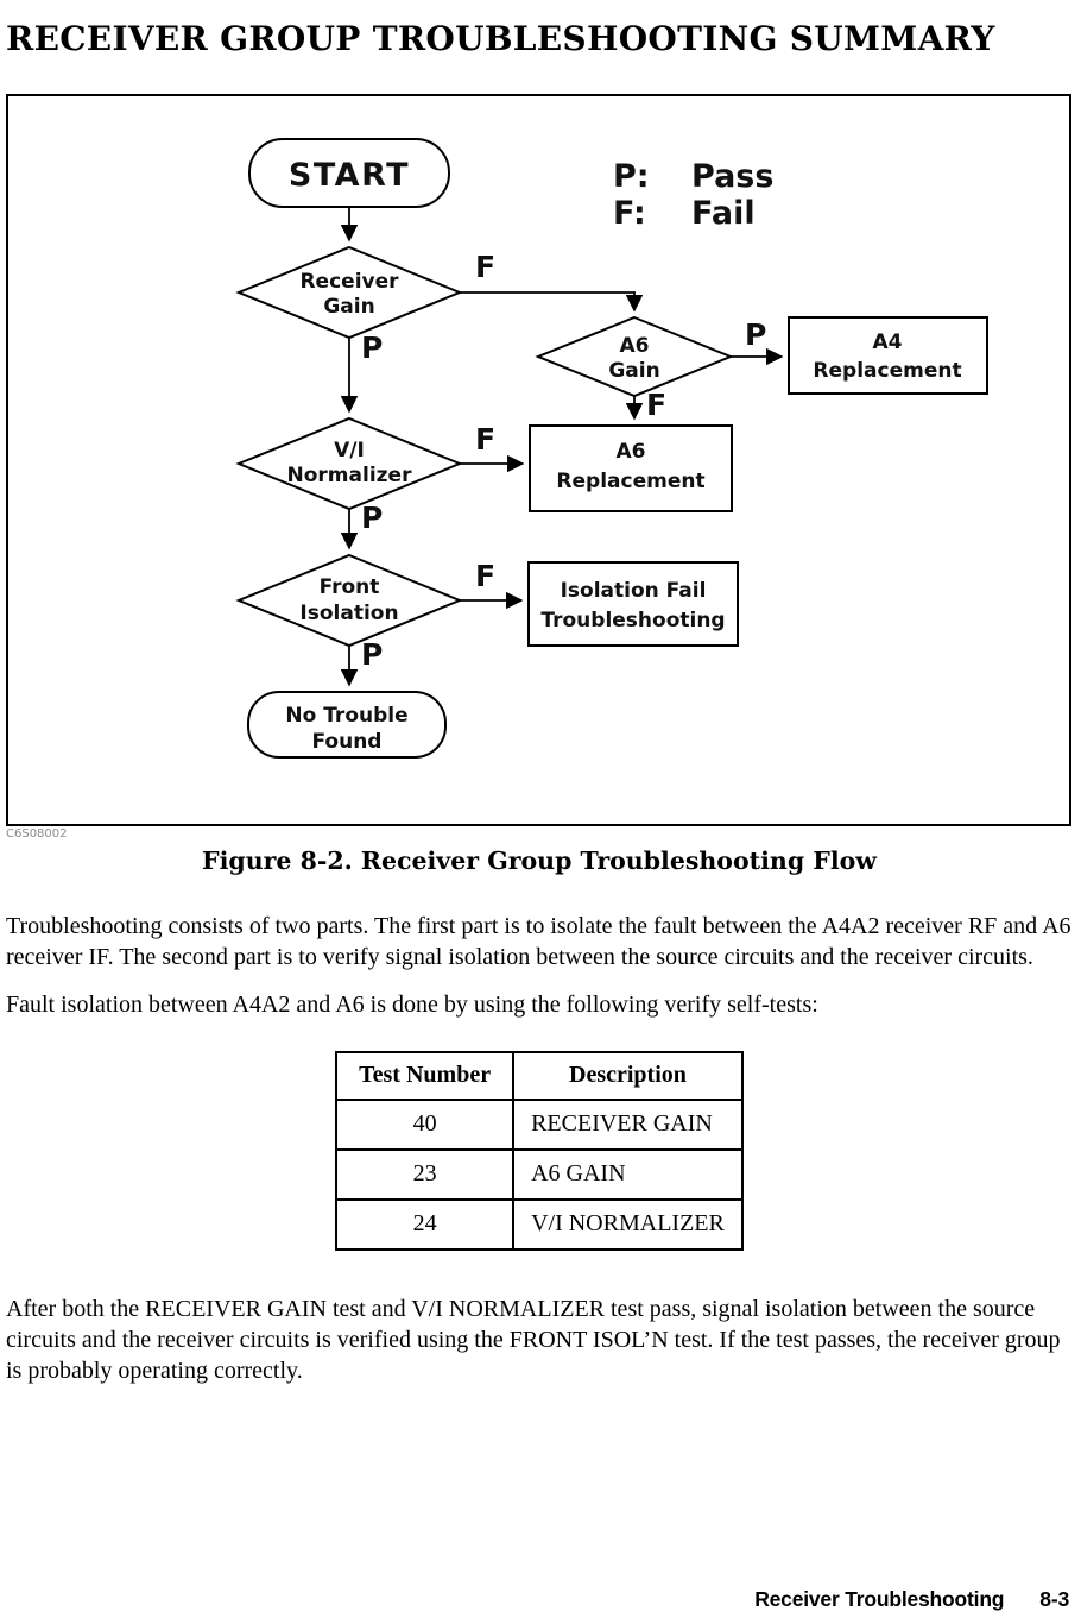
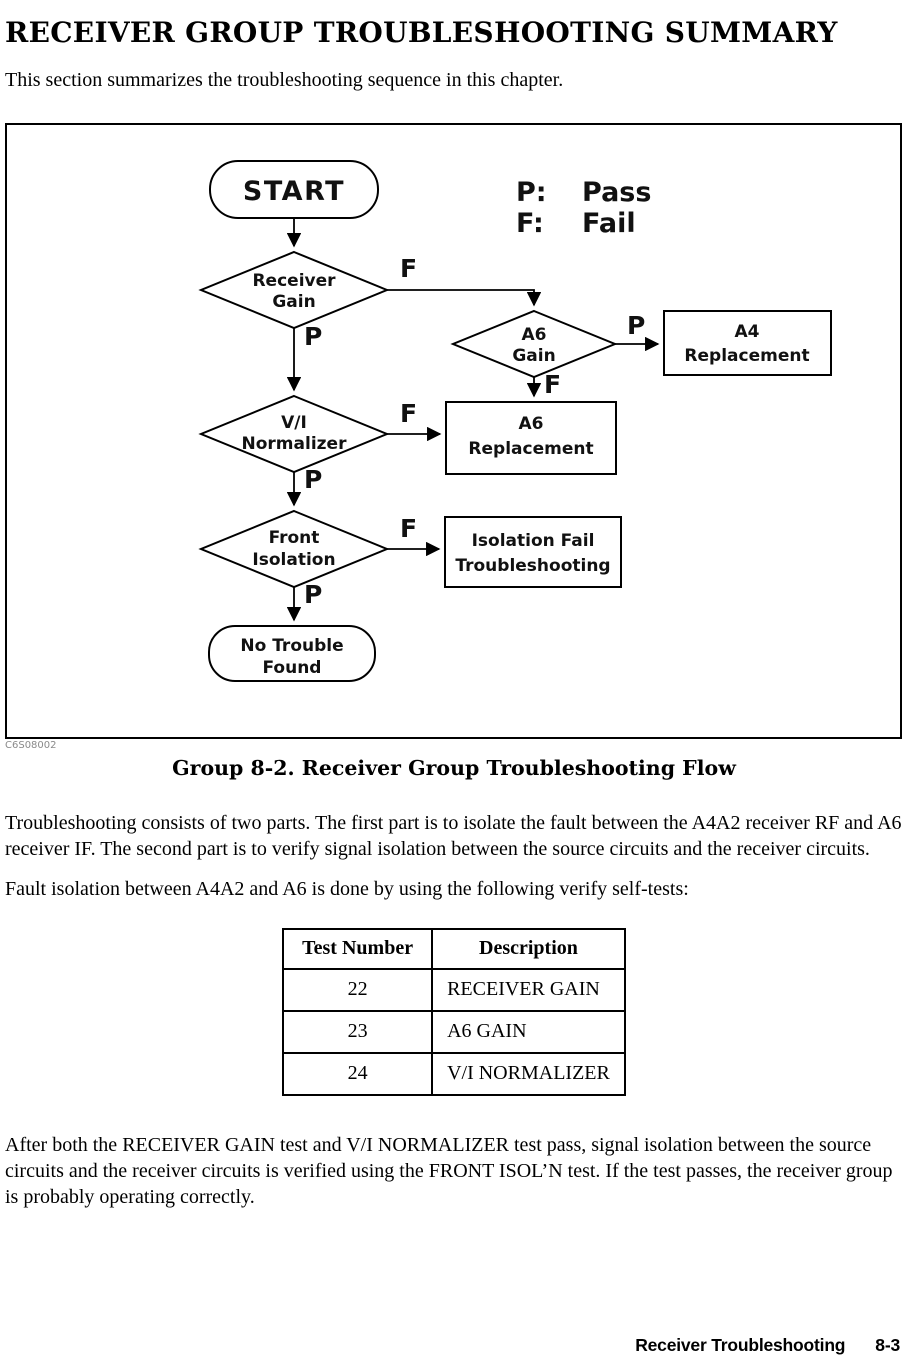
  RECEIVER GROUP TROUBLESHOOTING SUMMARY
+ This section summarizes the troubleshooting sequence in this chapter.
  START
  P:
  Pass
  F:
  Fail
  Receiver
  Gain
  F
  P
  A6
  Gain
  P
  F
  A4
  Replacement
  A6
  Replacement
  V/I
  Normalizer
  F
  P
  Front
  Isolation
  F
  P
  Isolation Fail
  Troubleshooting
  No Trouble
  Found
  C6S08002
- Figure 8-2. Receiver Group Troubleshooting Flow
+ Group 8-2. Receiver Group Troubleshooting Flow
  Troubleshooting consists of two parts. The first part is to isolate the fault between the A4A2 receiver RF and A6 receiver IF. The second part is to verify signal isolation between the source circuits and the receiver circuits.
  Fault isolation between A4A2 and A6 is done by using the following verify self-tests:
  Test Number	Description
- 40	RECEIVER GAIN
+ 22	RECEIVER GAIN
  23	A6 GAIN
  24	V/I NORMALIZER
  After both the RECEIVER GAIN test and V/I NORMALIZER test pass, signal isolation between the source circuits and the receiver circuits is verified using the FRONT ISOL’N test. If the test passes, the receiver group is probably operating correctly.
  Receiver Troubleshooting 8-3
